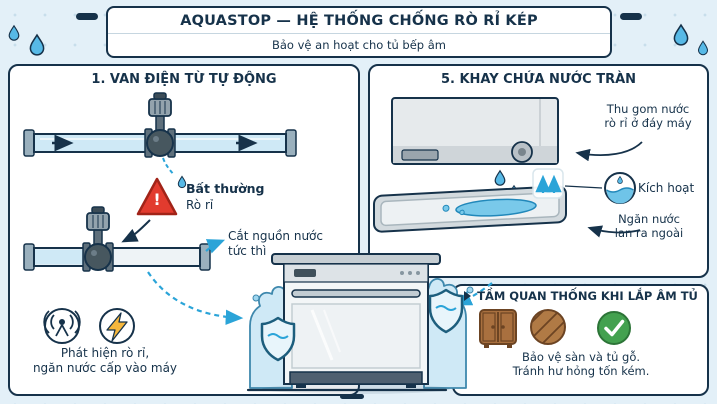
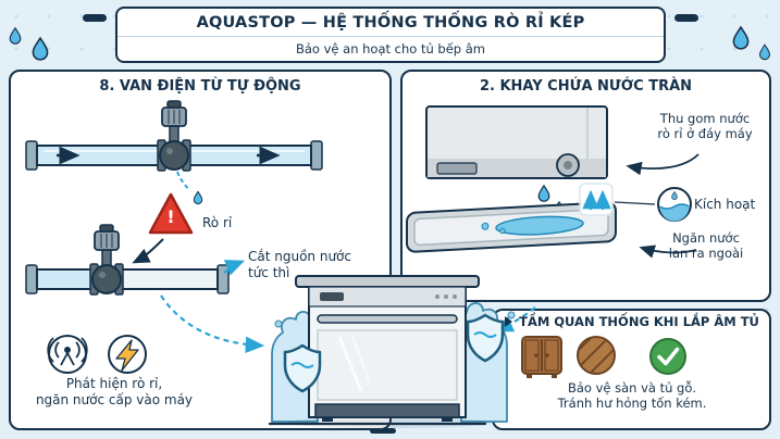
- AQUASTOP — HỆ THỐNG CHỐNG RÒ RỈ KÉP
+ AQUASTOP — HỆ THỐNG THỐNG RÒ RỈ KÉP
  Bảo vệ an hoạt cho tủ bếp âm
- 1. VAN ĐIỆN TỪ TỰ ĐỘNG
+ 8. VAN ĐIỆN TỪ TỰ ĐỘNG
- Bất thường
  Rò rỉ
  !
  Cắt nguồn nước
  tức thì
  Phát hiện rò rỉ,
  ngăn nước cấp vào máy
- 5. KHAY CHỨA NƯỚC TRÀN
+ 2. KHAY CHỨA NƯỚC TRÀN
  Thu gom nước
  rò rỉ ở đáy máy
  Kích hoạt
  Ngăn nước
  lan ra ngoài
  TẦM QUAN THỐNG KHI LẮP ÂM TỦ
  Bảo vệ sàn và tủ gỗ.
  Tránh hư hỏng tốn kém.
